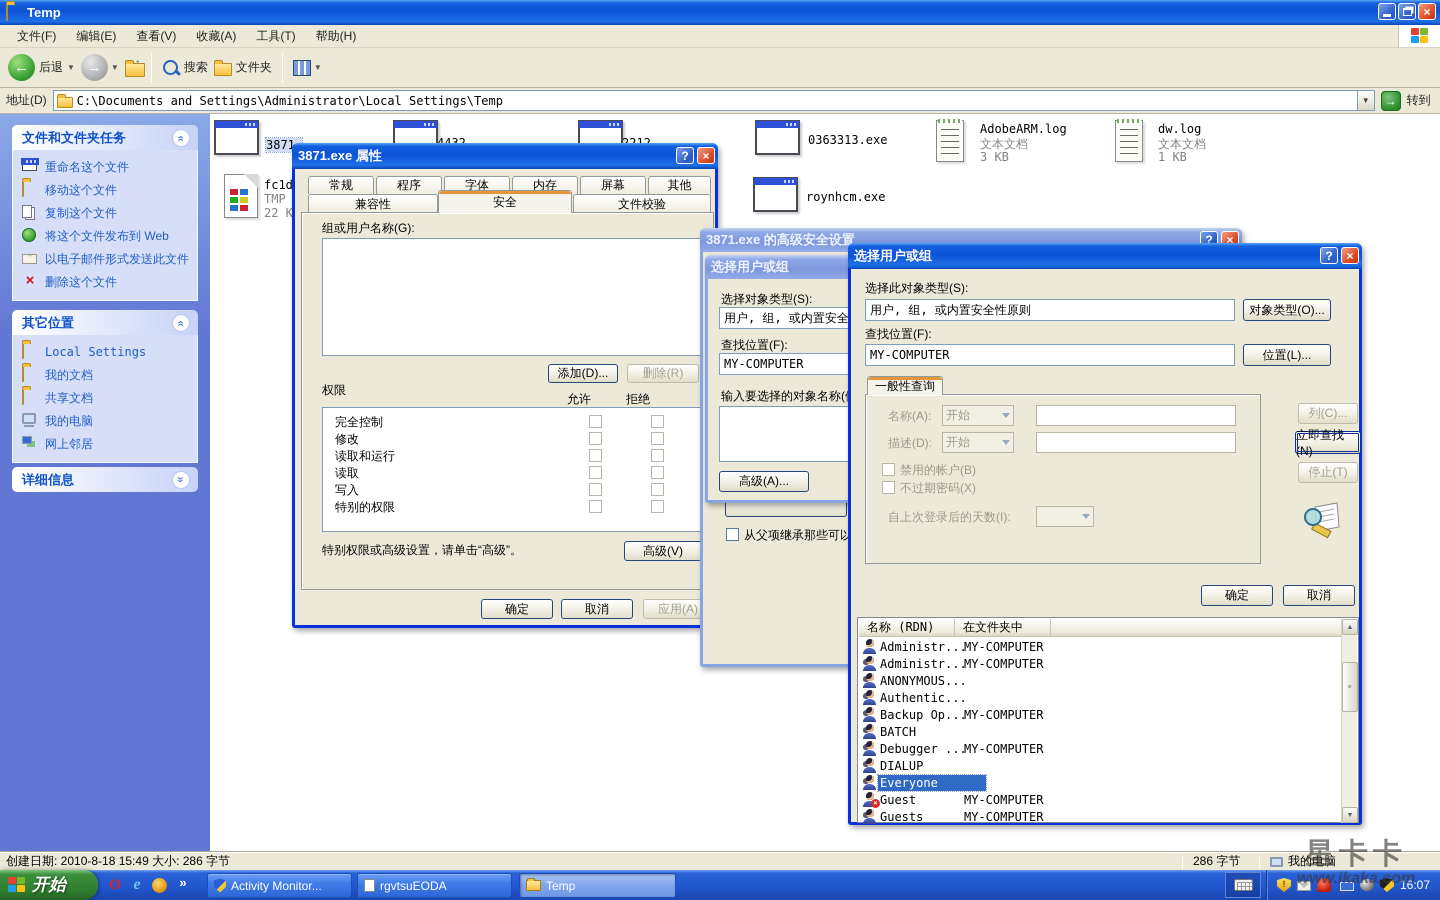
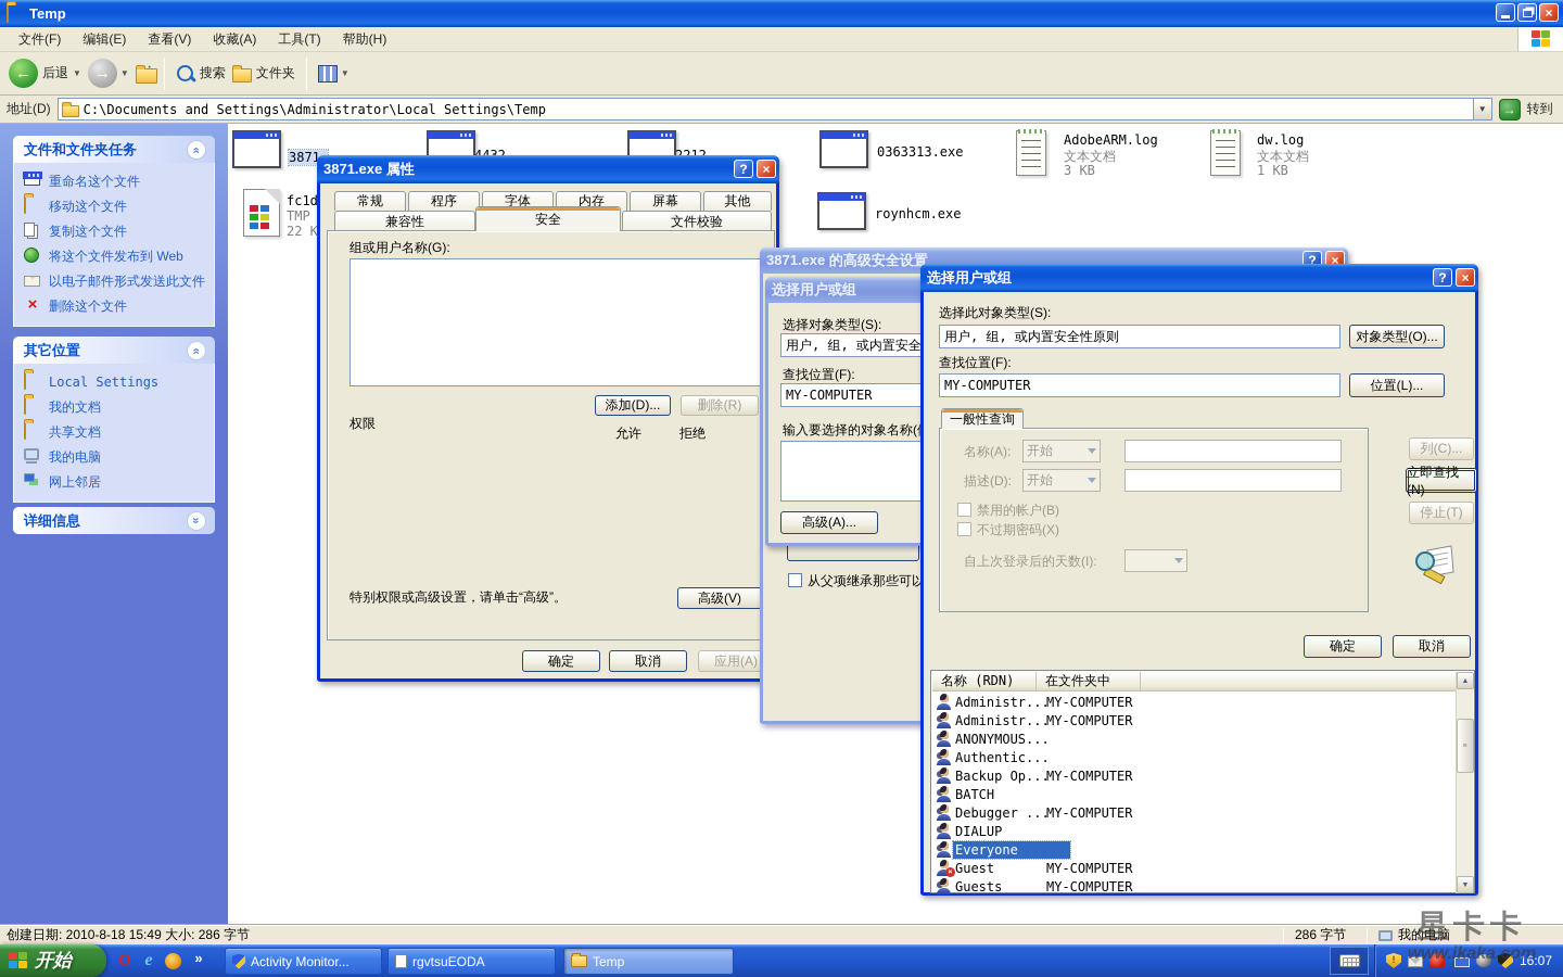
  Temp
  ×
  文件(F)
  编辑(E)
  查看(V)
  收藏(A)
  工具(T)
  帮助(H)
  ←
  后退
  ▼
  →
  ▼
  搜索
  文件夹
  ▼
  地址(D)
  C:\Documents and Settings\Administrator\Local Settings\Temp
  ▼
  →
  转到
  文件和文件夹任务
  重命名这个文件
  移动这个文件
  复制这个文件
  将这个文件发布到 Web
  以电子邮件形式发送此文件
  ×
  删除这个文件
  其它位置
  Local Settings
  我的文档
  共享文档
  我的电脑
  网上邻居
  详细信息
  3871
  0363313.exe
  AdobeARM.log
  文本文档
  3 KB
  dw.log
  文本文档
  1 KB
  fc1d
  TMP
  22 K
  roynhcm.exe
  创建日期: 2010-8-18 15:49 大小: 286 字节
  286 字节
  我的电脑
  3871.exe 属性
  ?
  ×
  常规
  程序
  字体
  内存
  屏幕
  其他
  兼容性
  文件校验
  安全
  组或用户名称(G):
  添加(D)...
  删除(R)
  权限
  允许
  拒绝
- 完全控制
- 修改
- 读取和运行
- 读取
- 写入
- 特别的权限
  特别权限或高级设置，请单击“高级”。
  高级(V)
  确定
  取消
  应用(A)
  3871.exe 的高级安全设置
  ?
  ×
  从父项继承那些可以
  选择用户或组
  选择对象类型(S):
  用户, 组, 或内置安全
  查找位置(F):
  MY-COMPUTER
  输入要选择的对象名称(
  高级(A)...
  选择用户或组
  ?
  ×
  选择此对象类型(S):
  用户, 组, 或内置安全性原则
  对象类型(O)...
  查找位置(F):
  MY-COMPUTER
  位置(L)...
  一般性查询
  名称(A):
  开始
  描述(D):
  开始
  禁用的帐户(B)
  不过期密码(X)
  自上次登录后的天数(I):
  列(C)...
  立即查找(N)
  停止(T)
  确定
  取消
  名称 (RDN)
  在文件夹中
  Administr...
  MY-COMPUTER
  Administr...
  MY-COMPUTER
  ANONYMOUS...
  Authentic...
  Backup Op...
  MY-COMPUTER
  BATCH
  Debugger ...
  MY-COMPUTER
  DIALUP
  Everyone
  ×
  Guest
  MY-COMPUTER
  Guests
  MY-COMPUTER
  开始
  O
  e
  »
  Activity Monitor...
  rgvtsuEODA
  Temp
  !
  16:07
  星卡卡
  www.ikaka.com
